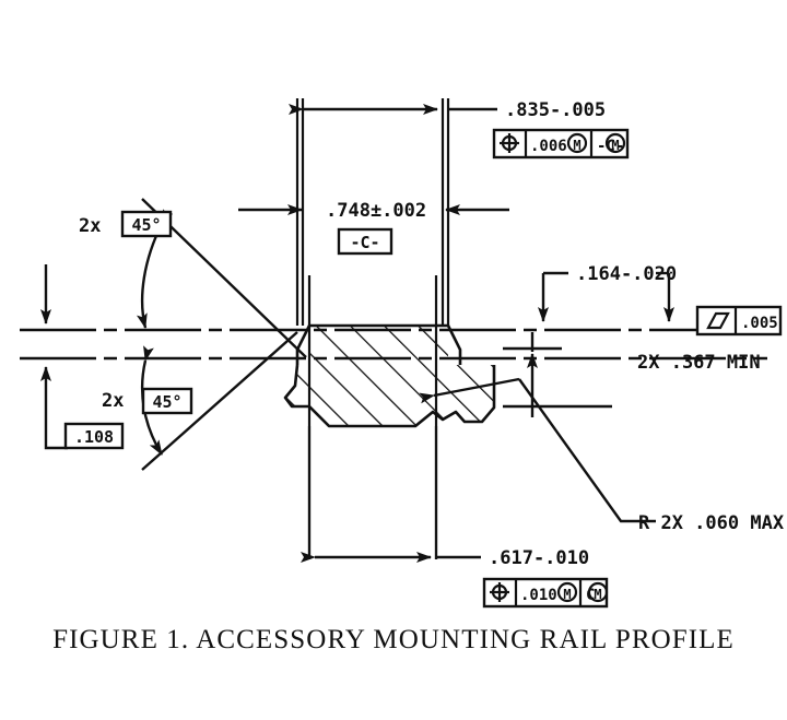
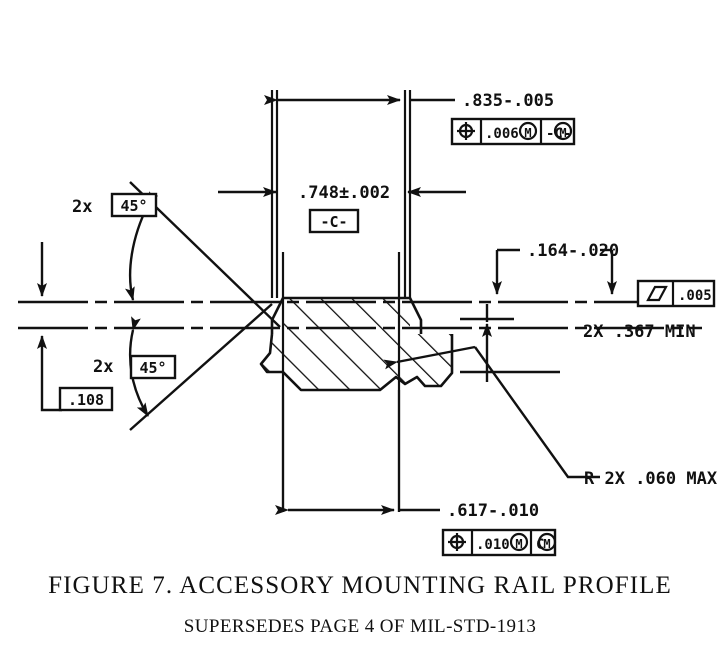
  .835-.005
  .006
  M
  -C-
  M
  .748±.002
  -C-
  2x
  45°
  2x
  45°
  .108
  .164-.020
  .005
  2X .367 MIN
  R 2X .060 MAX
  .617-.010
  .010
  M
  M
- FIGURE 1. ACCESSORY MOUNTING RAIL PROFILE
+ FIGURE 7. ACCESSORY MOUNTING RAIL PROFILE
+ SUPERSEDES PAGE 4 OF MIL-STD-1913
